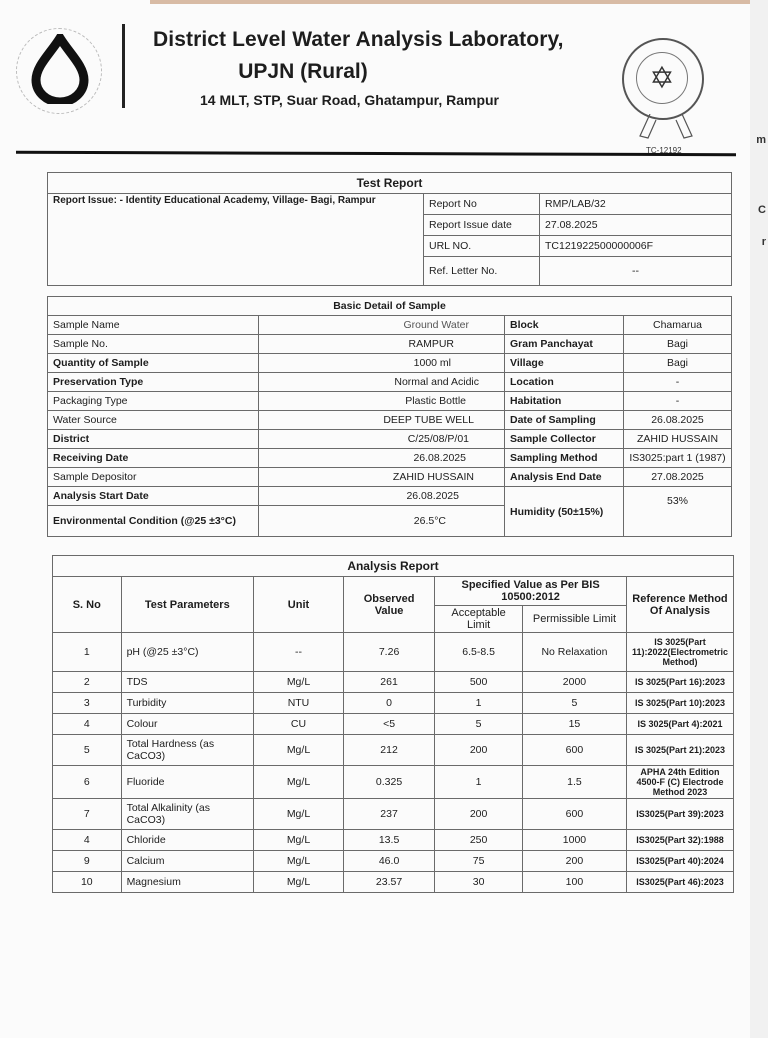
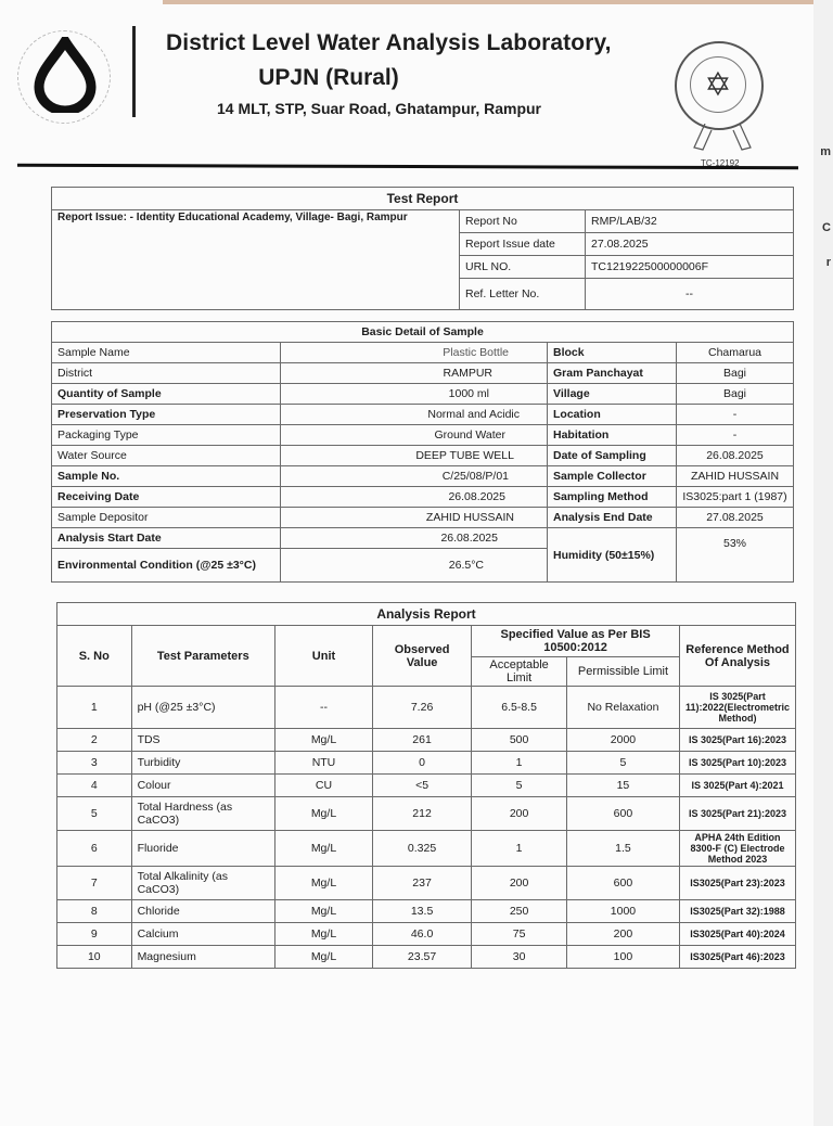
  m
  C
  r
  District Level Water Analysis Laboratory,
  UPJN (Rural)
  14 MLT, STP, Suar Road, Ghatampur, Rampur
  ✡
  TC-12192
  Test Report
  Report Issue: - Identity Educational Academy, Village- Bagi, Rampur	Report No	RMP/LAB/32
  Report Issue date	27.08.2025
  URL NO.	TC121922500000006F
  Ref. Letter No.	--
  Basic Detail of Sample
- Sample Name	Ground Water	Block	Chamarua
+ Sample Name	Plastic Bottle	Block	Chamarua
- Sample No.	RAMPUR	Gram Panchayat	Bagi
+ District	RAMPUR	Gram Panchayat	Bagi
  Quantity of Sample	1000 ml	Village	Bagi
  Preservation Type	Normal and Acidic	Location	-
- Packaging Type	Plastic Bottle	Habitation	-
+ Packaging Type	Ground Water	Habitation	-
  Water Source	DEEP TUBE WELL	Date of Sampling	26.08.2025
- District	C/25/08/P/01	Sample Collector	ZAHID HUSSAIN
+ Sample No.	C/25/08/P/01	Sample Collector	ZAHID HUSSAIN
  Receiving Date	26.08.2025	Sampling Method	IS3025:part 1 (1987)
  Sample Depositor	ZAHID HUSSAIN	Analysis End Date	27.08.2025
  Analysis Start Date	26.08.2025	Humidity (50±15%)	53%
  Environmental Condition (@25 ±3°C)	26.5°C
  Analysis Report
  S. No	Test Parameters	Unit	Observed Value	Specified Value as Per BIS 10500:2012	Reference Method Of Analysis
  Acceptable Limit	Permissible Limit
  1	pH (@25 ±3°C)	--	7.26	6.5-8.5	No Relaxation	IS 3025(Part 11):2022(Electrometric Method)
  2	TDS	Mg/L	261	500	2000	IS 3025(Part 16):2023
  3	Turbidity	NTU	0	1	5	IS 3025(Part 10):2023
  4	Colour	CU	<5	5	15	IS 3025(Part 4):2021
  5	Total Hardness (as CaCO3)	Mg/L	212	200	600	IS 3025(Part 21):2023
- 6	Fluoride	Mg/L	0.325	1	1.5	APHA 24th Edition 4500-F (C) Electrode Method 2023
+ 6	Fluoride	Mg/L	0.325	1	1.5	APHA 24th Edition 8300-F (C) Electrode Method 2023
- 7	Total Alkalinity (as CaCO3)	Mg/L	237	200	600	IS3025(Part 39):2023
+ 7	Total Alkalinity (as CaCO3)	Mg/L	237	200	600	IS3025(Part 23):2023
- 4	Chloride	Mg/L	13.5	250	1000	IS3025(Part 32):1988
+ 8	Chloride	Mg/L	13.5	250	1000	IS3025(Part 32):1988
  9	Calcium	Mg/L	46.0	75	200	IS3025(Part 40):2024
  10	Magnesium	Mg/L	23.57	30	100	IS3025(Part 46):2023
